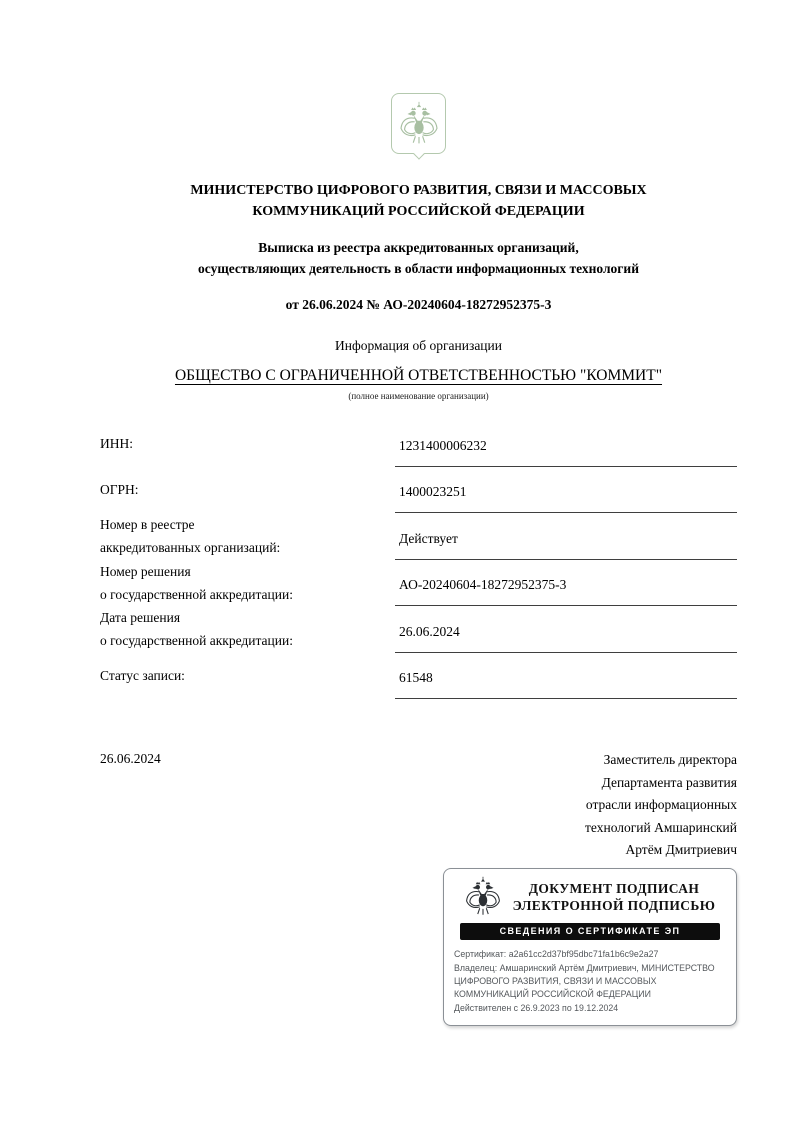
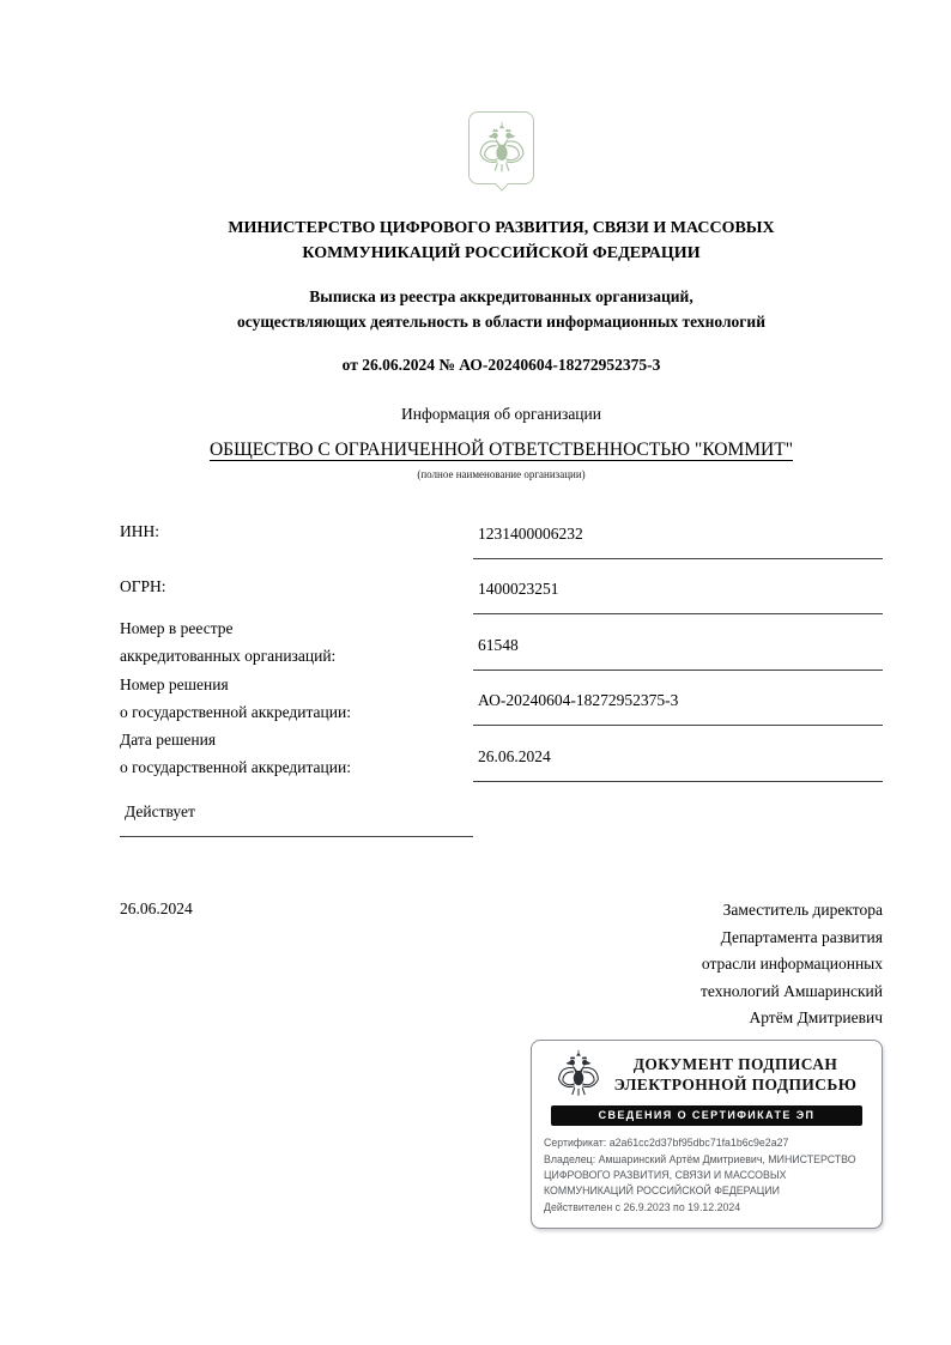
  МИНИСТЕРСТВО ЦИФРОВОГО РАЗВИТИЯ, СВЯЗИ И МАССОВЫХ
  КОММУНИКАЦИЙ РОССИЙСКОЙ ФЕДЕРАЦИИ
  Выписка из реестра аккредитованных организаций,
  осуществляющих деятельность в области информационных технологий
  от 26.06.2024 № АО-20240604-18272952375-3
  Информация об организации
  ОБЩЕСТВО С ОГРАНИЧЕННОЙ ОТВЕТСТВЕННОСТЬЮ "КОММИТ"
  (полное наименование организации)
  ИНН:
  1231400006232
  ОГРН:
  1400023251
  Номер в реестре
  аккредитованных организаций:
- Действует
+ 61548
  Номер решения
  о государственной аккредитации:
  АО-20240604-18272952375-3
  Дата решения
  о государственной аккредитации:
  26.06.2024
- Статус записи:
- 61548
+ Действует
  26.06.2024
  Заместитель директора
  Департамента развития
  отрасли информационных
  технологий Амшаринский
  Артём Дмитриевич
  ДОКУМЕНТ ПОДПИСАН
  ЭЛЕКТРОННОЙ ПОДПИСЬЮ
  СВЕДЕНИЯ О СЕРТИФИКАТЕ ЭП
  Сертификат: a2a61cc2d37bf95dbc71fa1b6c9e2a27
  Владелец: Амшаринский Артём Дмитриевич, МИНИСТЕРСТВО ЦИФРОВОГО РАЗВИТИЯ, СВЯЗИ И МАССОВЫХ КОММУНИКАЦИЙ РОССИЙСКОЙ ФЕДЕРАЦИИ
  Действителен с 26.9.2023 по 19.12.2024
